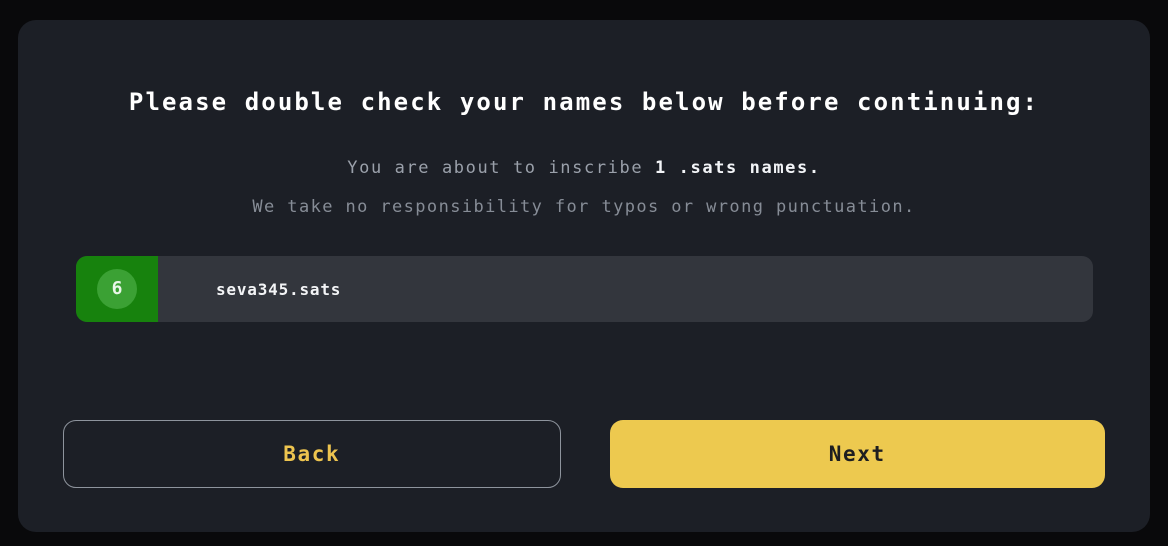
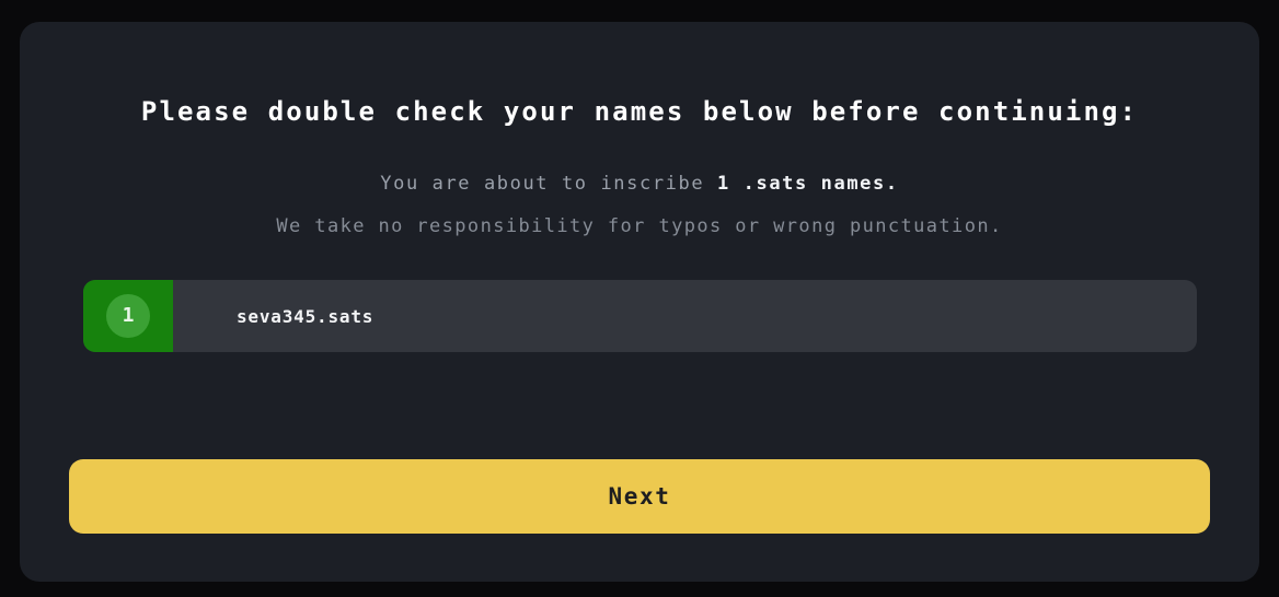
  Please double check your names below before continuing:
  You are about to inscribe 1 .sats names.
  We take no responsibility for typos or wrong punctuation.
- 6
+ 1
  seva345.sats
- Back
  Next
